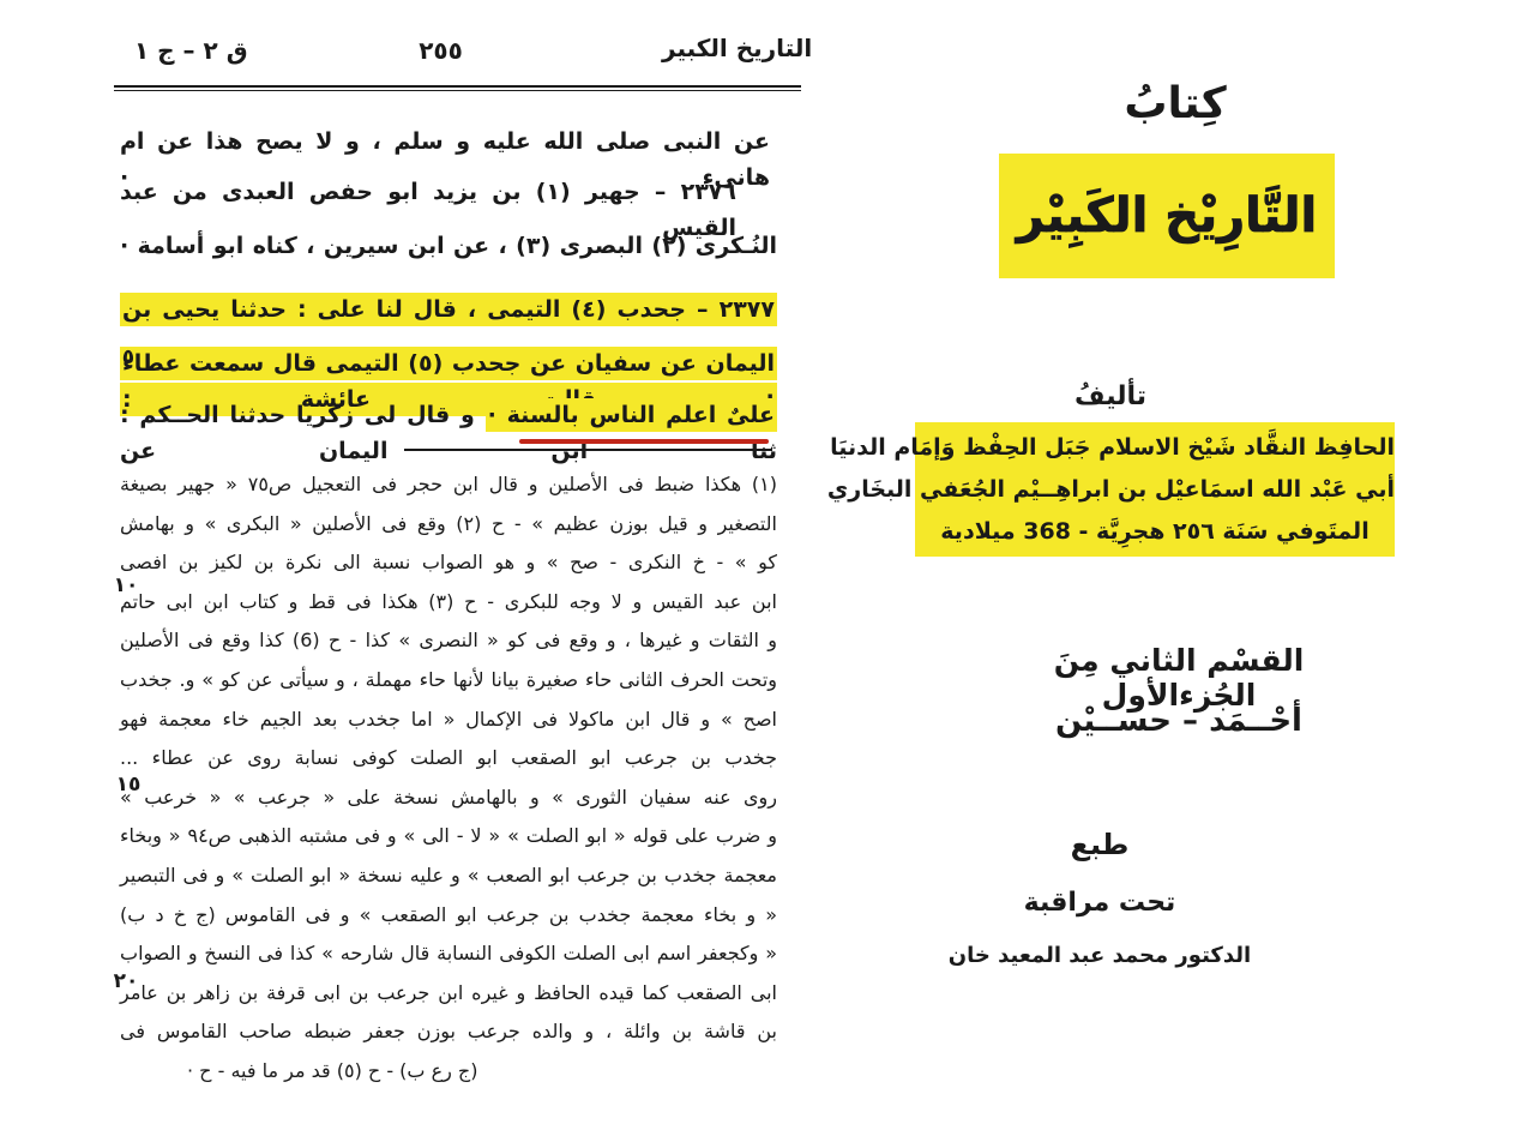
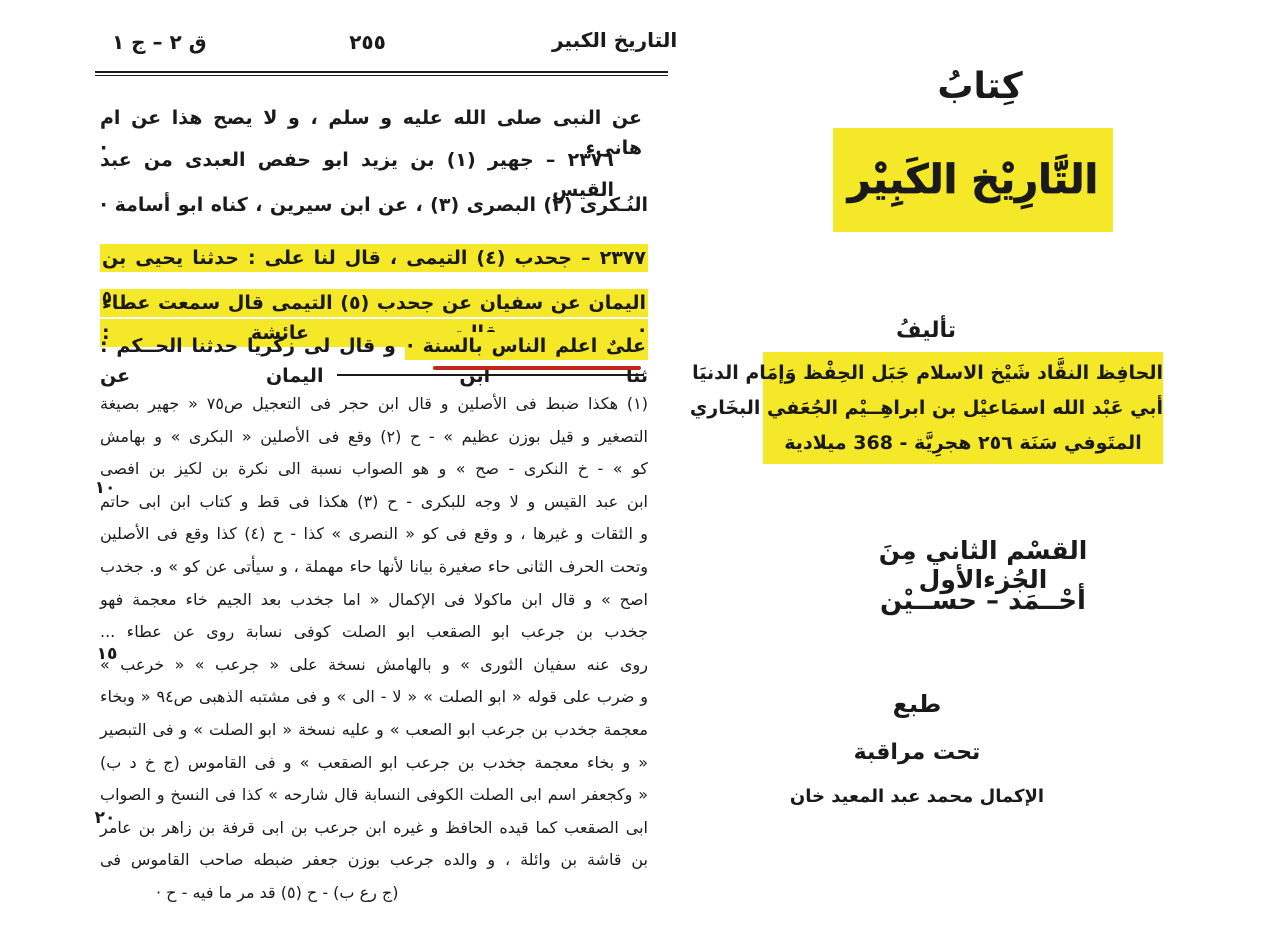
  التاريخ الكبير
  ٢٥٥
  ق ٢ – ج ١
  عن النبى صلى الله عليه و سلم ، و لا يصح هذا عن ام هانىء ·
  ٢٣٧٦ – جهير (١) بن يزيد ابو حفص العبدى من عبد القيس
  النُـكرى (٢) البصرى (٣) ، عن ابن سيرين ، كناه ابو أسامة ·
  ٢٣٧٧ – جحدب (٤) التيمى ، قال لنا على : حدثنا يحيى بن
  اليمان عن سفيان عن جحدب (٥) التيمى قال سمعت عطاء عائشة :
  علىٌ اعلم الناس بالسنة · و قال لى زكريا حدثنا الحــكم : ثنا ابن اليمان عن
  ٥
  ١٠
  ١٥
  ٢٠
  (١) هكذا ضبط فى الأصلين و قال ابن حجر فى التعجيل ص٧٥ « جهير بصيغة
  التصغير و قيل بوزن عظيم » - ح (٢) وقع فى الأصلين « البكرى » و بهامش
  كو » - خ النكرى - صح » و هو الصواب نسبة الى نكرة بن لكيز بن افصى
  ابن عبد القيس و لا وجه للبكرى - ح (٣) هكذا فى قط و كتاب ابن ابى حاتم
- و الثقات و غيرها ، و وقع فى كو « النصرى » كذا - ح (6) كذا وقع فى الأصلين
+ و الثقات و غيرها ، و وقع فى كو « النصرى » كذا - ح (٤) كذا وقع فى الأصلين
  وتحت الحرف الثانى حاء صغيرة بيانا لأنها حاء مهملة ، و سيأتى عن كو » و. جخدب
  اصح » و قال ابن ماكولا فى الإكمال « اما جخدب بعد الجيم خاء معجمة فهو
  جخدب بن جرعب ابو الصقعب ابو الصلت كوفى نسابة روى عن عطاء ...
  روى عنه سفيان الثورى » و بالهامش نسخة على « جرعب » « خرعب »
  و ضرب على قوله « ابو الصلت » « لا - الى » و فى مشتبه الذهبى ص٩٤ « وبخاء
  معجمة جخدب بن جرعب ابو الصعب » و عليه نسخة « ابو الصلت » و فى التبصير
  « و بخاء معجمة جخدب بن جرعب ابو الصقعب » و فى القاموس (ج خ د ب)
  « وكجعفر اسم ابى الصلت الكوفى النسابة قال شارحه » كذا فى النسخ و الصواب
  ابى الصقعب كما قيده الحافظ و غيره ابن جرعب بن ابى قرفة بن زاهر بن عامر
  بن قاشة بن وائلة ، و والده جرعب بوزن جعفر ضبطه صاحب القاموس فى
  (ج رع ب) - ح (٥) قد مر ما فيه - ح ·
  كِتابُ
  التَّارِيْخ الكَبِيْر
  تأليفُ
  الحافِظ النقَّاد شَيْخ الاسلام جَبَل الحِفْظ وَإمَام الدنيَا
  أبي عَبْد الله اسمَاعيْل بن ابراهِــيْم الجُعَفي البخَاري
  المتَوفي سَنَة ٢٥٦ هجرِيَّة - 368 ميلادية
  القسْم الثاني مِنَ الجُزءالأول
  أحْــمَد – حســيْن
  طبع
  تحت مراقبة
- الدكتور محمد عبد المعيد خان
+ الإكمال محمد عبد المعيد خان
